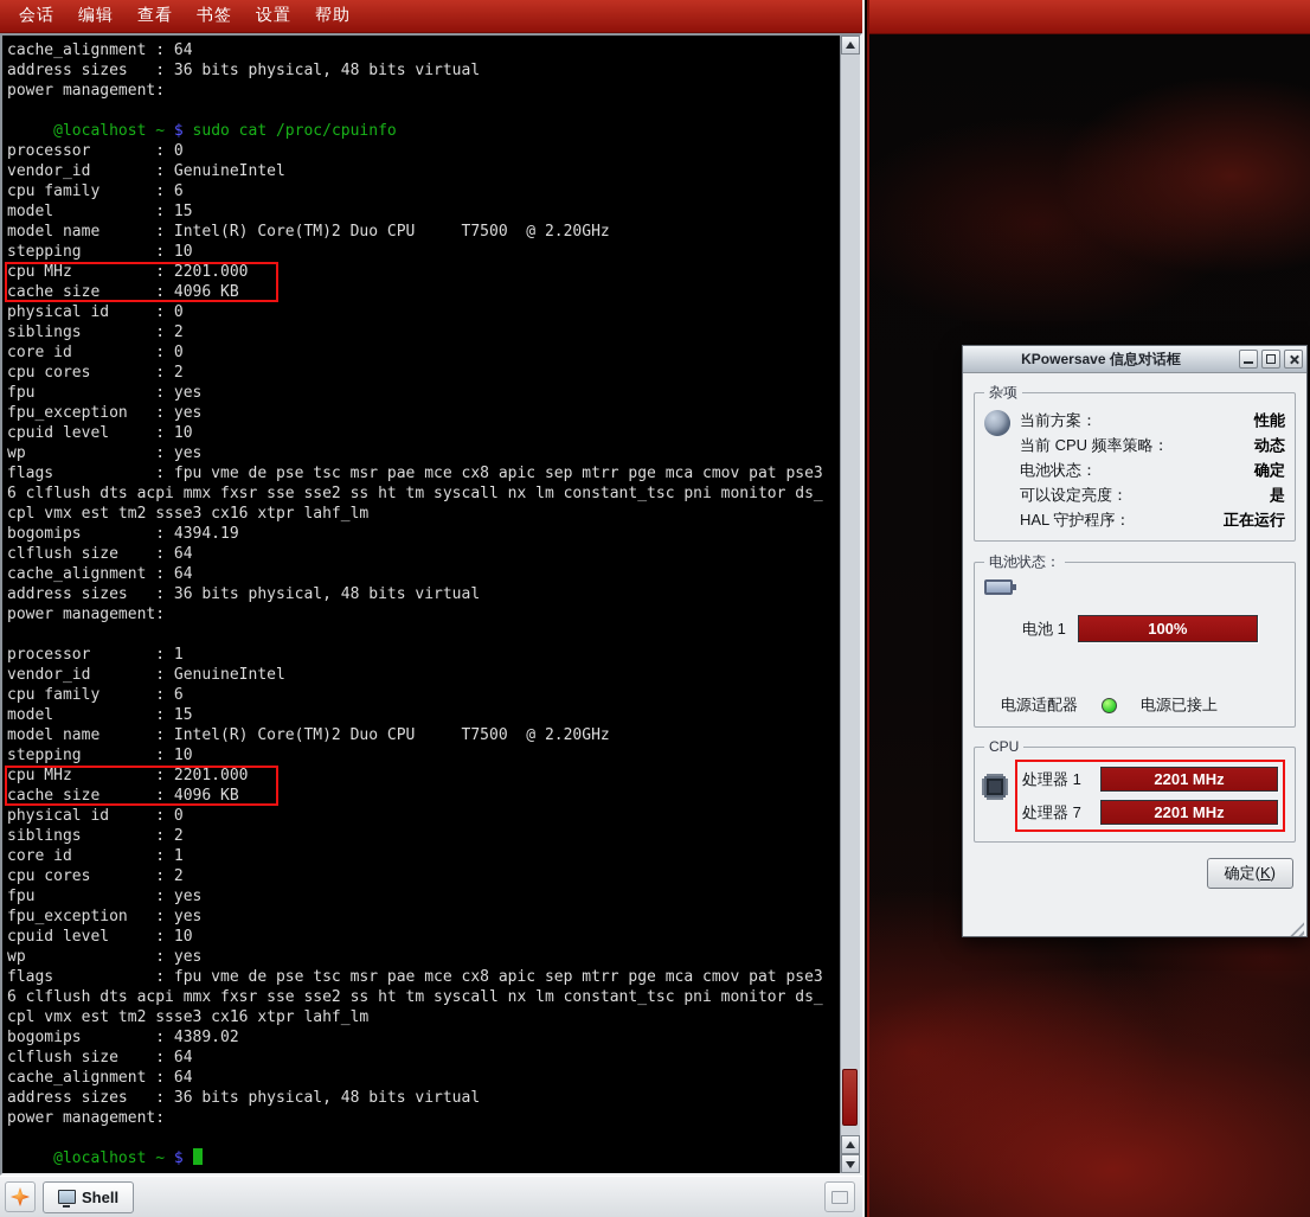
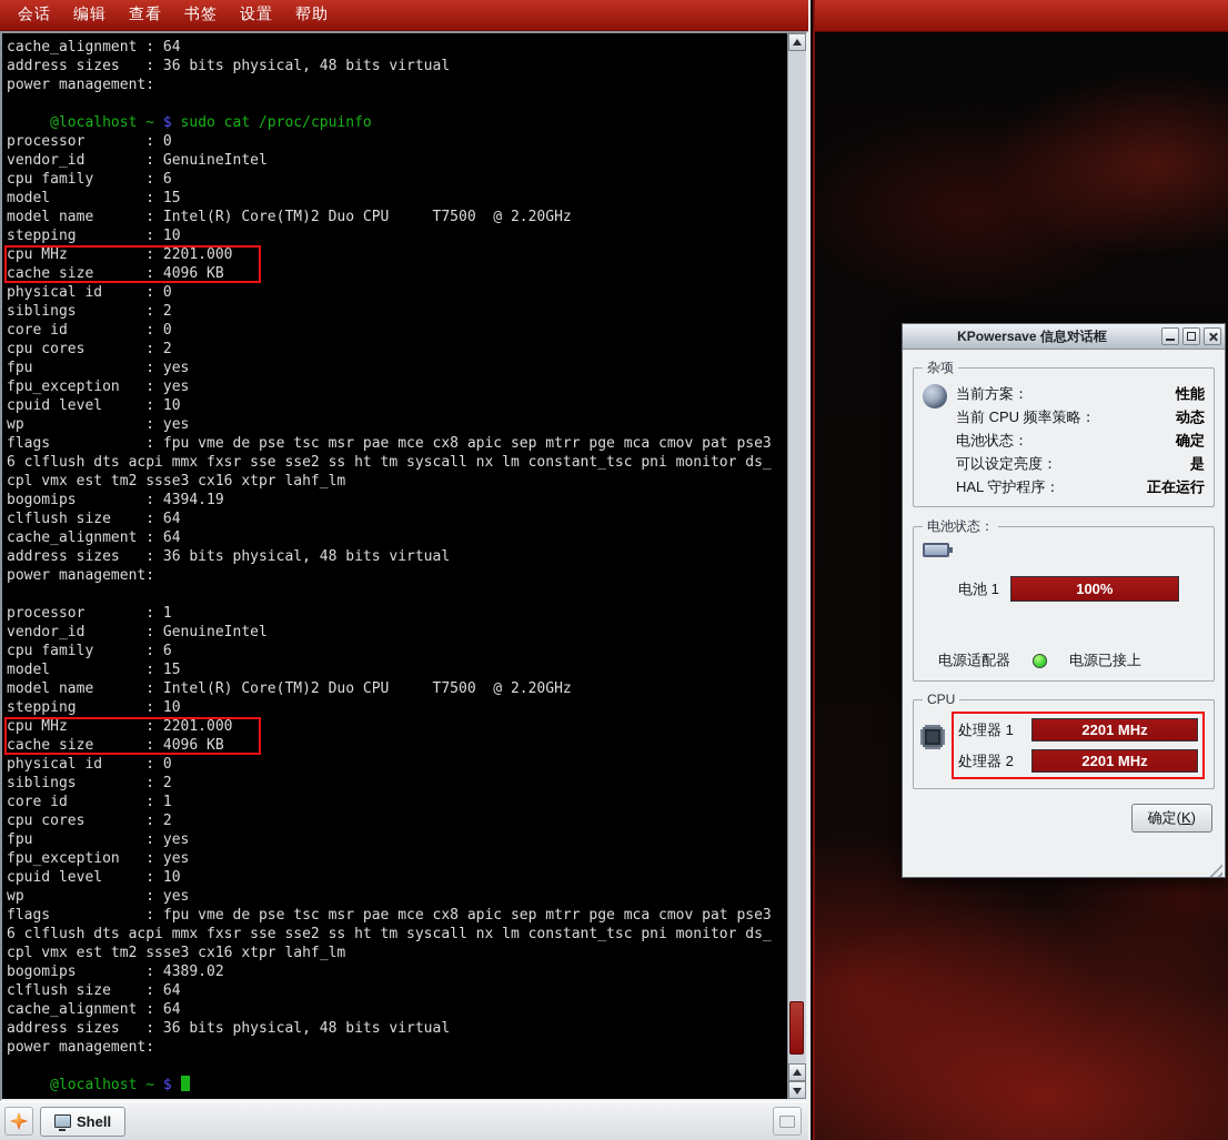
  会话
  编辑
  查看
  书签
  设置
  帮助
  cache_alignment : 64
  address sizes : 36 bits physical, 48 bits virtual
  power management:
  @localhost ~ $ sudo cat /proc/cpuinfo
  processor : 0
  vendor_id : GenuineIntel
  cpu family : 6
  model : 15
  model name : Intel(R) Core(TM)2 Duo CPU T7500 @ 2.20GHz
  stepping : 10
  cpu MHz : 2201.000
  cache size : 4096 KB
  physical id : 0
  siblings : 2
  core id : 0
  cpu cores : 2
  fpu : yes
  fpu_exception : yes
  cpuid level : 10
  wp : yes
  flags : fpu vme de pse tsc msr pae mce cx8 apic sep mtrr pge mca cmov pat pse3
  6 clflush dts acpi mmx fxsr sse sse2 ss ht tm syscall nx lm constant_tsc pni monitor ds_
  cpl vmx est tm2 ssse3 cx16 xtpr lahf_lm
  bogomips : 4394.19
  clflush size : 64
  cache_alignment : 64
  address sizes : 36 bits physical, 48 bits virtual
  power management:
  processor : 1
  vendor_id : GenuineIntel
  cpu family : 6
  model : 15
  model name : Intel(R) Core(TM)2 Duo CPU T7500 @ 2.20GHz
  stepping : 10
  cpu MHz : 2201.000
  cache size : 4096 KB
  physical id : 0
  siblings : 2
  core id : 1
  cpu cores : 2
  fpu : yes
  fpu_exception : yes
  cpuid level : 10
  wp : yes
  flags : fpu vme de pse tsc msr pae mce cx8 apic sep mtrr pge mca cmov pat pse3
  6 clflush dts acpi mmx fxsr sse sse2 ss ht tm syscall nx lm constant_tsc pni monitor ds_
  cpl vmx est tm2 ssse3 cx16 xtpr lahf_lm
  bogomips : 4389.02
  clflush size : 64
  cache_alignment : 64
  address sizes : 36 bits physical, 48 bits virtual
  power management:
  @localhost ~ $
  Shell
  KPowersave 信息对话框
  杂项
  当前方案：
  性能
  当前 CPU 频率策略：
  动态
  电池状态：
  确定
  可以设定亮度：
  是
  HAL 守护程序：
  正在运行
  电池状态：
  电池 1
  100%
  电源适配器
  电源已接上
  CPU
  处理器 1
  2201 MHz
- 处理器 7
+ 处理器 2
  2201 MHz
  确定(K)
